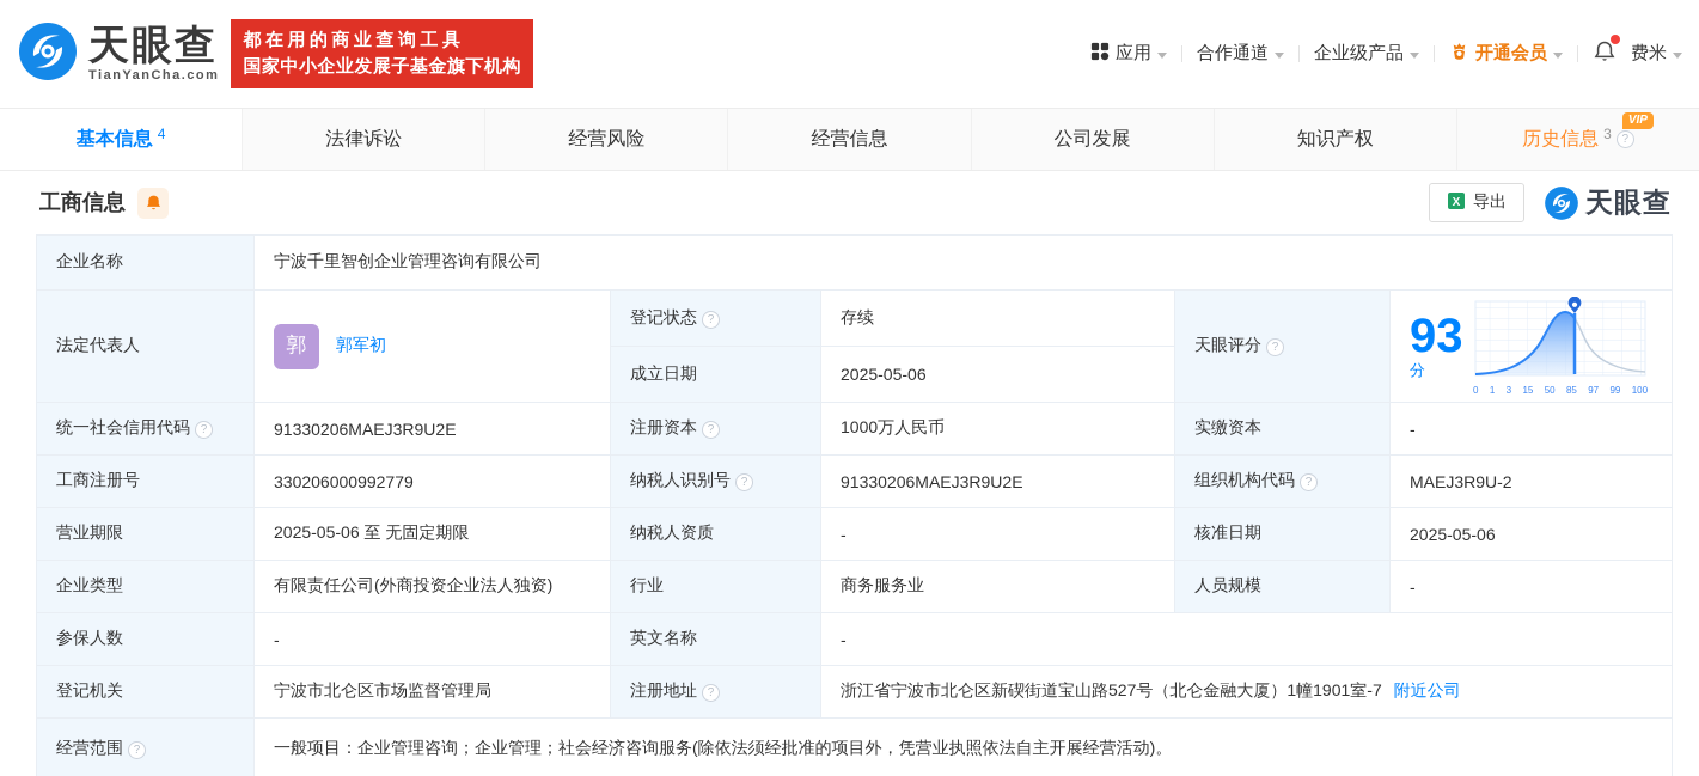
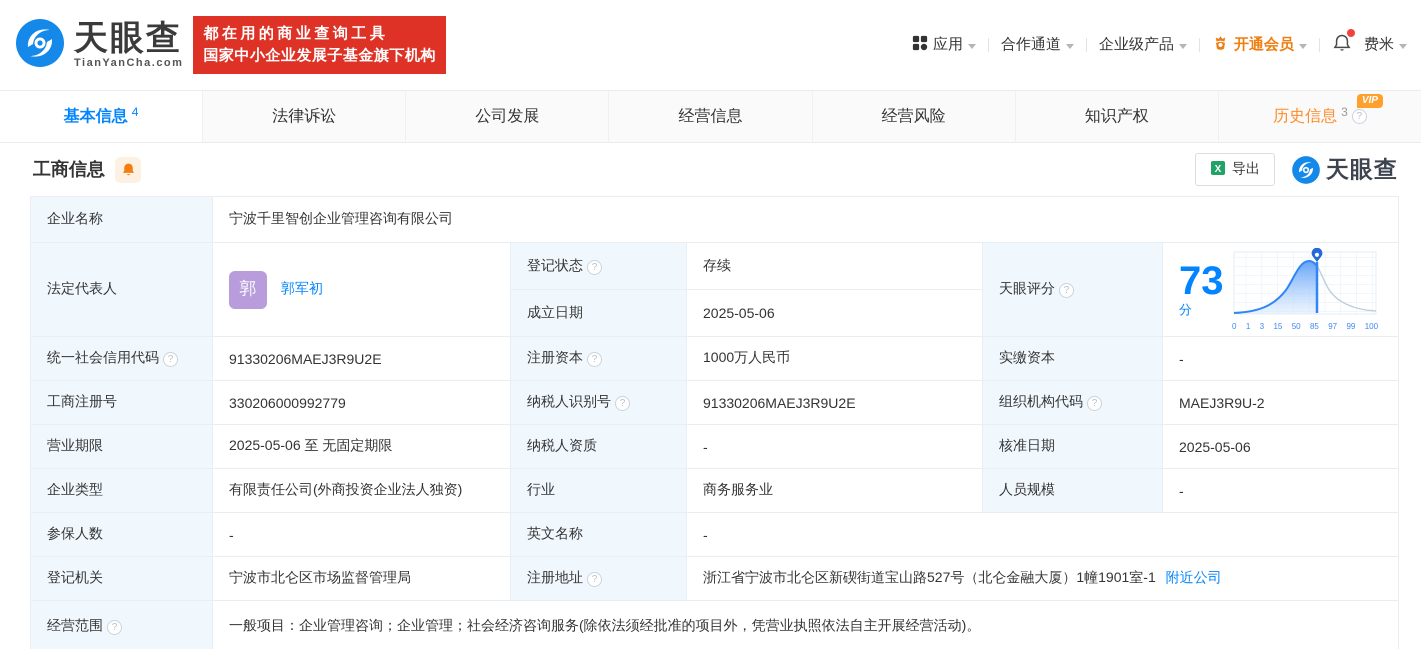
  天眼查
  TianYanCha.com
  都在用的商业查询工具
  国家中小企业发展子基金旗下机构
  应用
  合作通道
  企业级产品
  开通会员
  费米
  基本信息
  4
  法律诉讼
- 经营风险
+ 公司发展
  经营信息
- 公司发展
+ 经营风险
  知识产权
  VIP
  历史信息
  3
  工商信息
  X
  导出
  天眼查
  企业名称	宁波千里智创企业管理咨询有限公司
- 法定代表人	郭 郭军初	登记状态	存续	天眼评分	93分 0 1 3 15 50 85 97 99 100
+ 法定代表人	郭 郭军初	登记状态	存续	天眼评分	73分 0 1 3 15 50 85 97 99 100
  成立日期	2025-05-06
  统一社会信用代码	91330206MAEJ3R9U2E	注册资本	1000万人民币	实缴资本	-
  工商注册号	330206000992779	纳税人识别号	91330206MAEJ3R9U2E	组织机构代码	MAEJ3R9U-2
  营业期限	2025-05-06 至 无固定期限	纳税人资质	-	核准日期	2025-05-06
  企业类型	有限责任公司(外商投资企业法人独资)	行业	商务服务业	人员规模	-
  参保人数	-	英文名称	-
- 登记机关	宁波市北仑区市场监督管理局	注册地址	浙江省宁波市北仑区新碶街道宝山路527号（北仑金融大厦）1幢1901室-7 附近公司
+ 登记机关	宁波市北仑区市场监督管理局	注册地址	浙江省宁波市北仑区新碶街道宝山路527号（北仑金融大厦）1幢1901室-1 附近公司
  经营范围	一般项目：企业管理咨询；企业管理；社会经济咨询服务(除依法须经批准的项目外，凭营业执照依法自主开展经营活动)。
